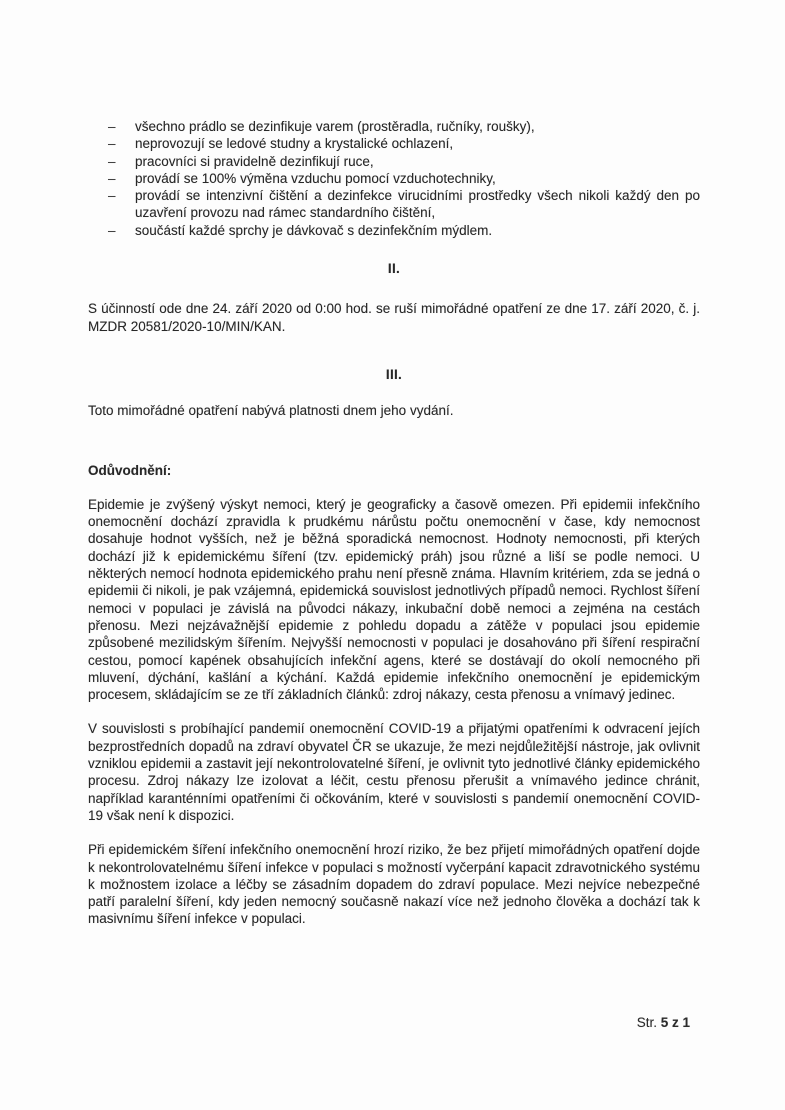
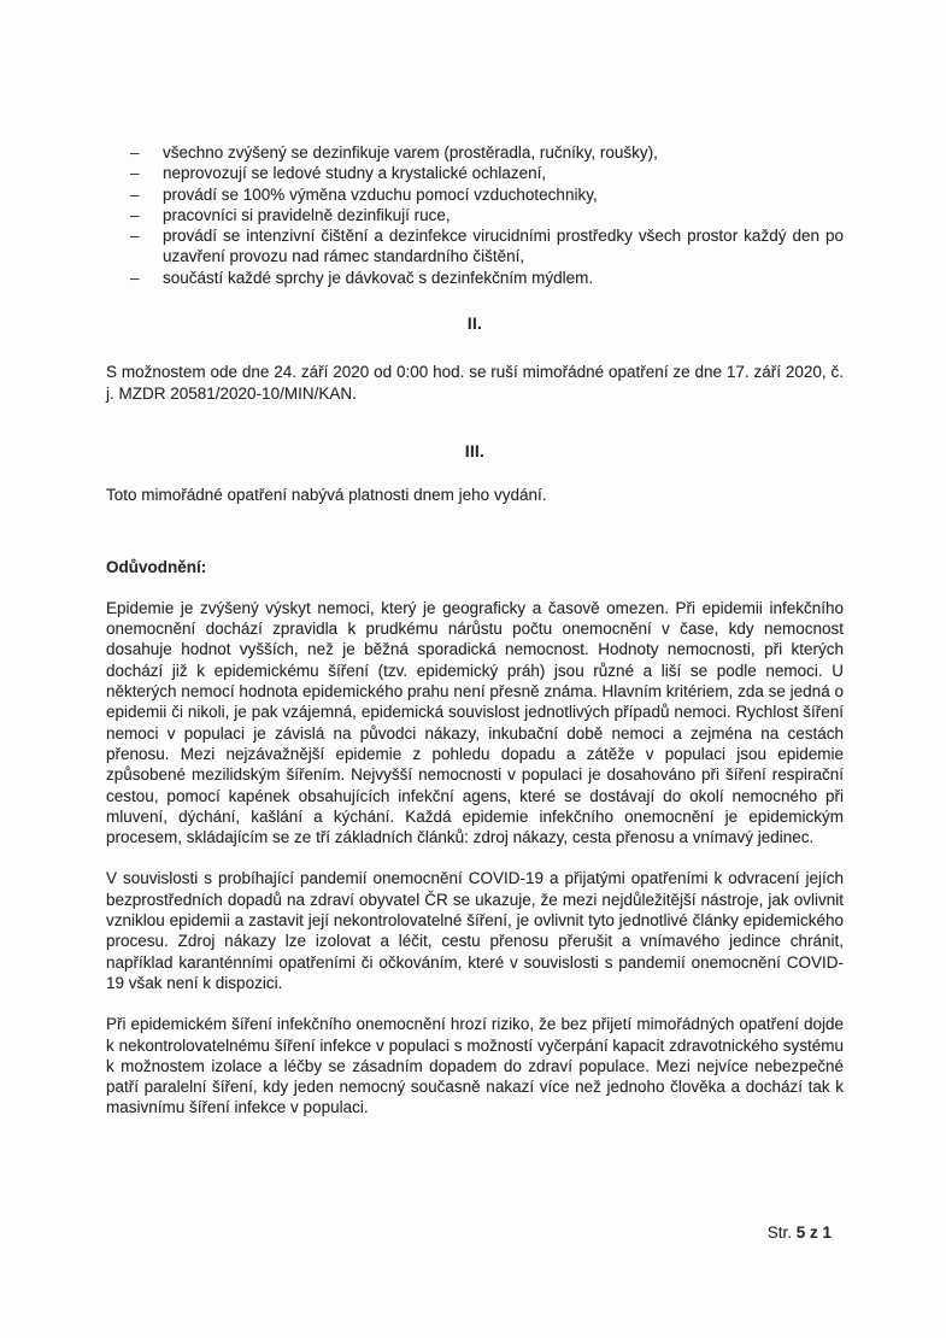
  –
- všechno prádlo se dezinfikuje varem (prostěradla, ručníky, roušky),
+ všechno zvýšený se dezinfikuje varem (prostěradla, ručníky, roušky),
  –
  neprovozují se ledové studny a krystalické ochlazení,
  –
- pracovníci si pravidelně dezinfikují ruce,
+ provádí se 100% výměna vzduchu pomocí vzduchotechniky,
  –
- provádí se 100% výměna vzduchu pomocí vzduchotechniky,
+ pracovníci si pravidelně dezinfikují ruce,
  –
- provádí se intenzivní čištění a dezinfekce virucidními prostředky všech nikoli každý den po uzavření provozu nad rámec standardního čištění,
+ provádí se intenzivní čištění a dezinfekce virucidními prostředky všech prostor každý den po uzavření provozu nad rámec standardního čištění,
  –
  součástí každé sprchy je dávkovač s dezinfekčním mýdlem.
  II.
- S účinností ode dne 24. září 2020 od 0:00 hod. se ruší mimořádné opatření ze dne 17. září 2020, č. j. MZDR 20581/2020-10/MIN/KAN.
+ S možnostem ode dne 24. září 2020 od 0:00 hod. se ruší mimořádné opatření ze dne 17. září 2020, č. j. MZDR 20581/2020-10/MIN/KAN.
  III.
  Toto mimořádné opatření nabývá platnosti dnem jeho vydání.
  Odůvodnění:
  Epidemie je zvýšený výskyt nemoci, který je geograficky a časově omezen. Při epidemii infekčního onemocnění dochází zpravidla k prudkému nárůstu počtu onemocnění v čase, kdy nemocnost dosahuje hodnot vyšších, než je běžná sporadická nemocnost. Hodnoty nemocnosti, při kterých dochází již k epidemickému šíření (tzv. epidemický práh) jsou různé a liší se podle nemoci. U některých nemocí hodnota epidemického prahu není přesně známa. Hlavním kritériem, zda se jedná o epidemii či nikoli, je pak vzájemná, epidemická souvislost jednotlivých případů nemoci. Rychlost šíření nemoci v populaci je závislá na původci nákazy, inkubační době nemoci a zejména na cestách přenosu. Mezi nejzávažnější epidemie z pohledu dopadu a zátěže v populaci jsou epidemie způsobené mezilidským šířením. Nejvyšší nemocnosti v populaci je dosahováno při šíření respirační cestou, pomocí kapének obsahujících infekční agens, které se dostávají do okolí nemocného při mluvení, dýchání, kašlání a kýchání. Každá epidemie infekčního onemocnění je epidemickým procesem, skládajícím se ze tří základních článků: zdroj nákazy, cesta přenosu a vnímavý jedinec.
  V souvislosti s probíhající pandemií onemocnění COVID-19 a přijatými opatřeními k odvracení jejích bezprostředních dopadů na zdraví obyvatel ČR se ukazuje, že mezi nejdůležitější nástroje, jak ovlivnit vzniklou epidemii a zastavit její nekontrolovatelné šíření, je ovlivnit tyto jednotlivé články epidemického procesu. Zdroj nákazy lze izolovat a léčit, cestu přenosu přerušit a vnímavého jedince chránit, například karanténními opatřeními či očkováním, které v souvislosti s pandemií onemocnění COVID-19 však není k dispozici.
  Při epidemickém šíření infekčního onemocnění hrozí riziko, že bez přijetí mimořádných opatření dojde k nekontrolovatelnému šíření infekce v populaci s možností vyčerpání kapacit zdravotnického systému k možnostem izolace a léčby se zásadním dopadem do zdraví populace. Mezi nejvíce nebezpečné patří paralelní šíření, kdy jeden nemocný současně nakazí více než jednoho člověka a dochází tak k masivnímu šíření infekce v populaci.
  Str. 5 z 1
